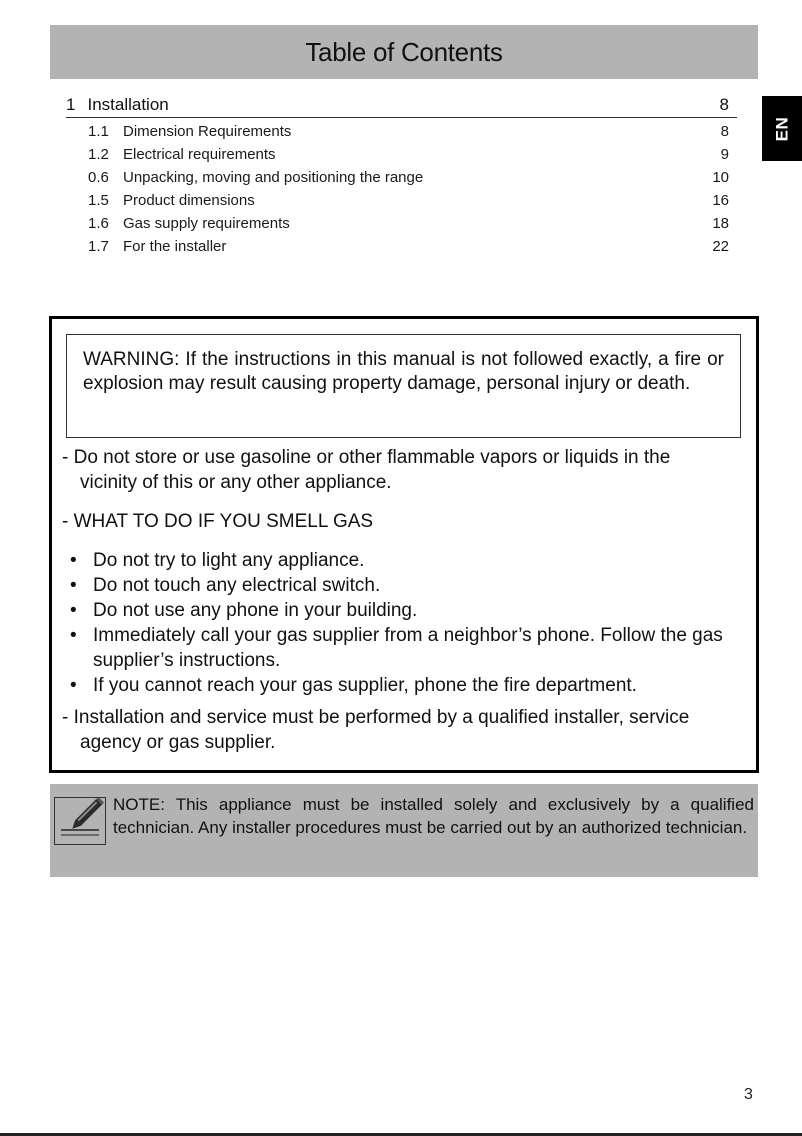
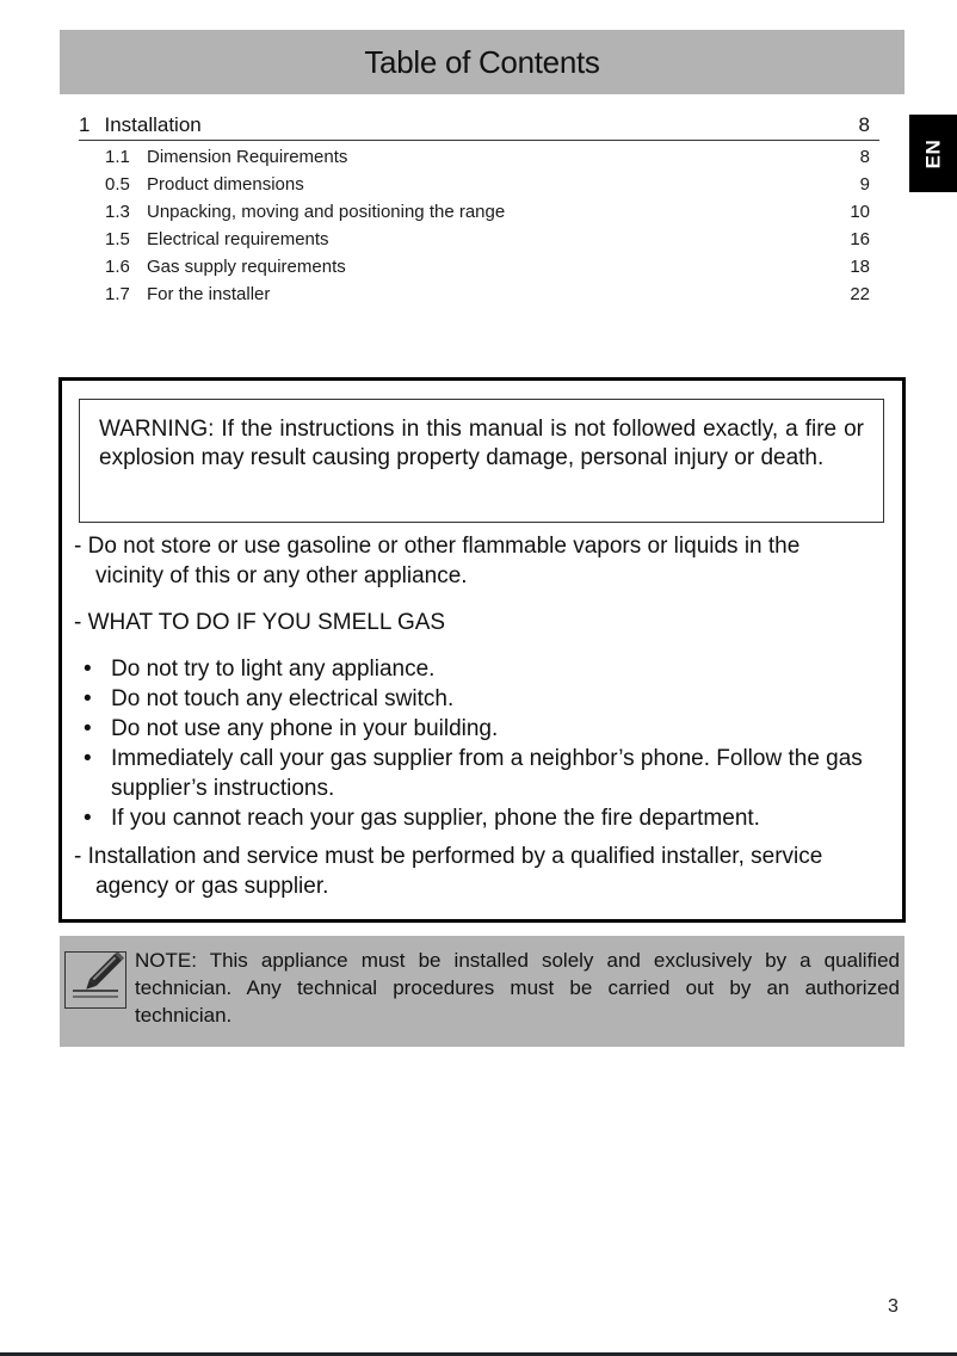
  Table of Contents
  1
  Installation
  8
  1.1
  Dimension Requirements
  8
- 1.2
+ 0.5
- Electrical requirements
+ Product dimensions
  9
- 0.6
+ 1.3
  Unpacking, moving and positioning the range
  10
  1.5
- Product dimensions
+ Electrical requirements
  16
  1.6
  Gas supply requirements
  18
  1.7
  For the installer
  22
  WARNING: If the instructions in this manual is not followed exactly, a fire or explosion may result causing property damage, personal injury or death.
  - Do not store or use gasoline or other flammable vapors or liquids in the
  vicinity of this or any other appliance.
  - WHAT TO DO IF YOU SMELL GAS
  •
  Do not try to light any appliance.
  •
  Do not touch any electrical switch.
  •
  Do not use any phone in your building.
  •
  Immediately call your gas supplier from a neighbor’s phone. Follow the gas supplier’s instructions.
  •
  If you cannot reach your gas supplier, phone the fire department.
  - Installation and service must be performed by a qualified installer, service
  agency or gas supplier.
- NOTE: This appliance must be installed solely and exclusively by a qualified technician. Any installer procedures must be carried out by an authorized technician.
+ NOTE: This appliance must be installed solely and exclusively by a qualified technician. Any technical procedures must be carried out by an authorized technician.
  3
